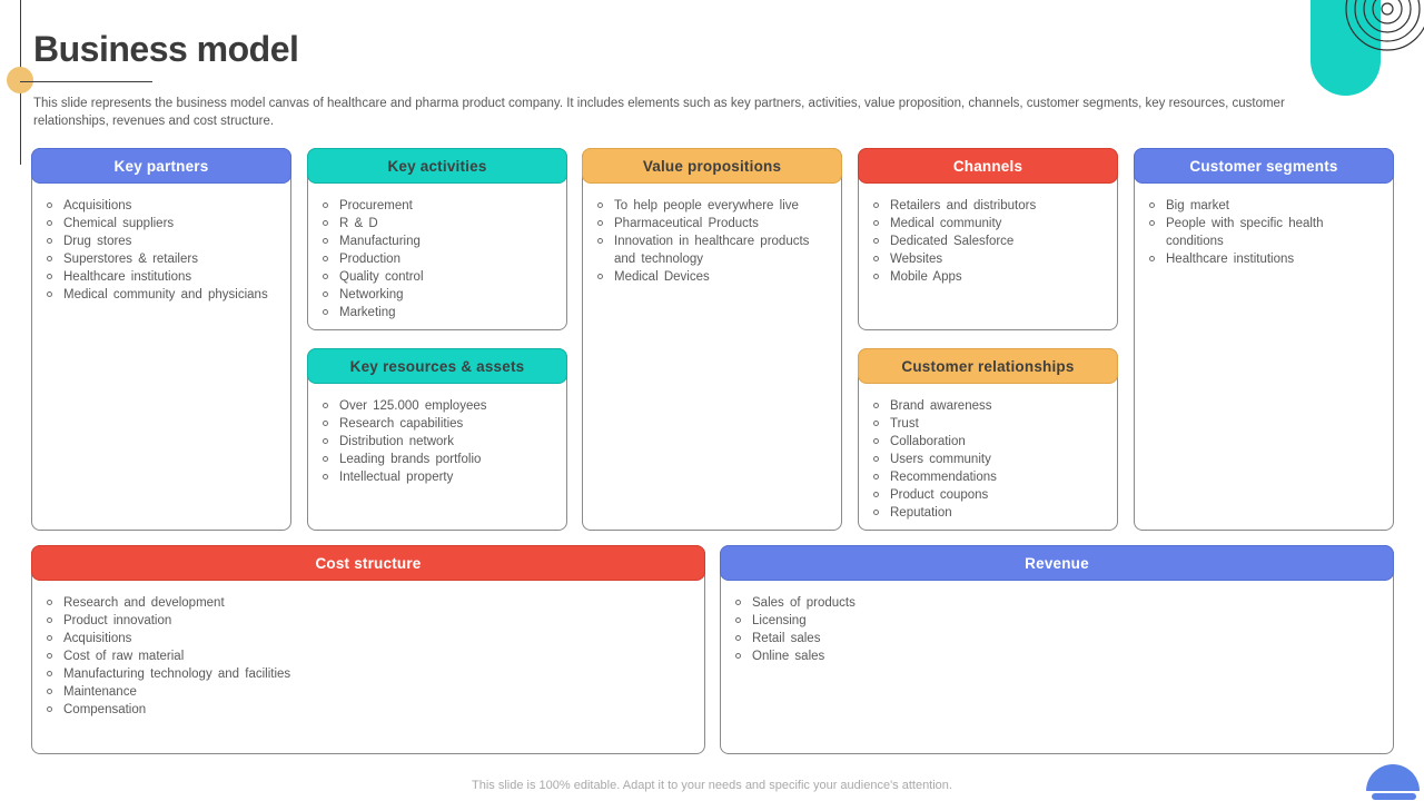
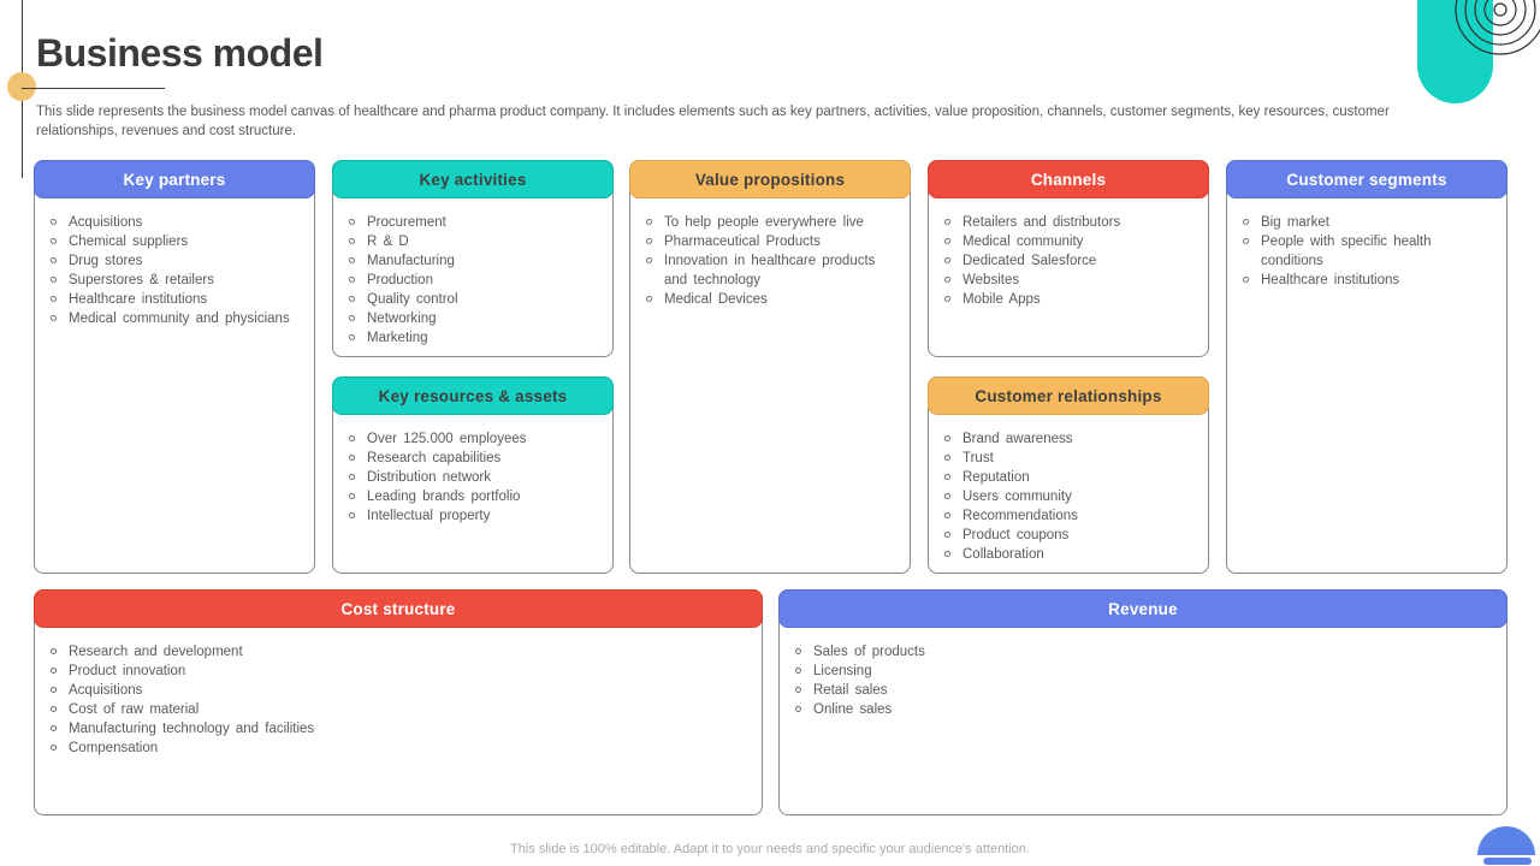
  Business model
  This slide represents the business model canvas of healthcare and pharma product company. It includes elements such as key partners, activities, value proposition, channels, customer segments, key resources, customer relationships, revenues and cost structure.
  Key partners
  Acquisitions
  Chemical suppliers
  Drug stores
  Superstores & retailers
  Healthcare institutions
  Medical community and physicians
  Key activities
  Procurement
  R & D
  Manufacturing
  Production
  Quality control
  Networking
  Marketing
  Key resources & assets
  Over 125.000 employees
  Research capabilities
  Distribution network
  Leading brands portfolio
  Intellectual property
  Value propositions
  To help people everywhere live
  Pharmaceutical Products
  Innovation in healthcare products and technology
  Medical Devices
  Channels
  Retailers and distributors
  Medical community
  Dedicated Salesforce
  Websites
  Mobile Apps
  Customer relationships
  Brand awareness
  Trust
- Collaboration
+ Reputation
  Users community
  Recommendations
  Product coupons
- Reputation
+ Collaboration
  Customer segments
  Big market
  People with specific health conditions
  Healthcare institutions
  Cost structure
  Research and development
  Product innovation
  Acquisitions
  Cost of raw material
  Manufacturing technology and facilities
- Maintenance
  Compensation
  Revenue
  Sales of products
  Licensing
  Retail sales
  Online sales
  This slide is 100% editable. Adapt it to your needs and specific your audience's attention.
